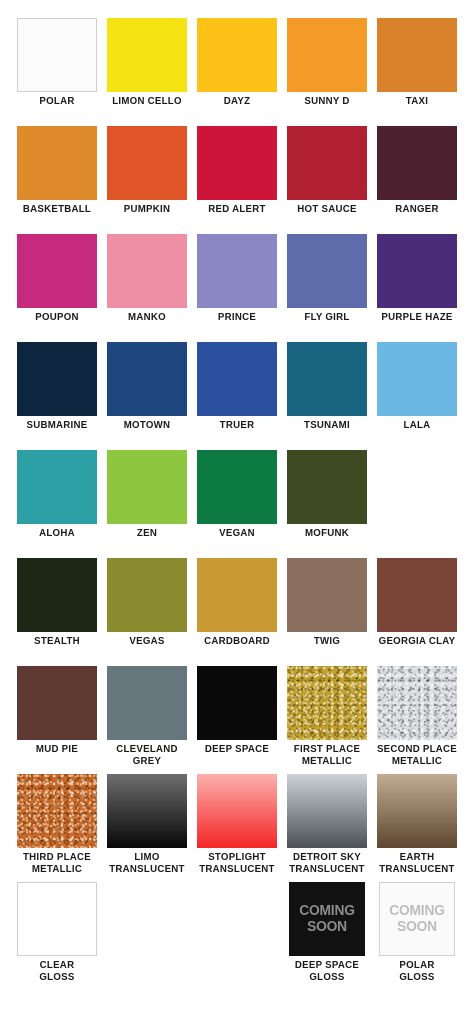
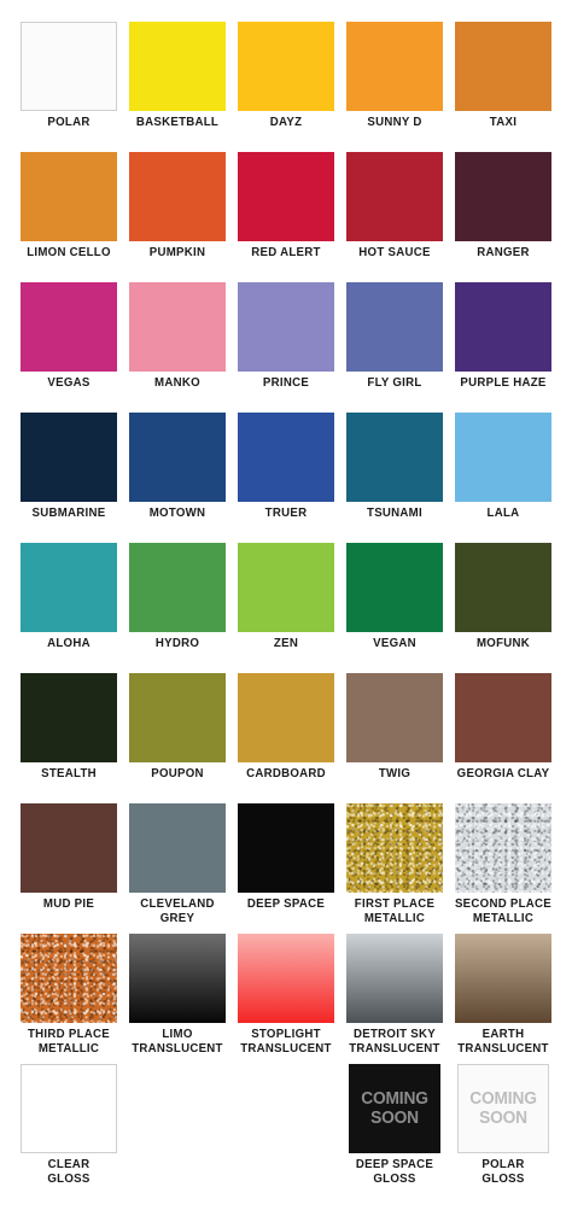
  POLAR
- LIMON CELLO
+ BASKETBALL
  DAYZ
  SUNNY D
  TAXI
- BASKETBALL
+ LIMON CELLO
  PUMPKIN
  RED ALERT
  HOT SAUCE
  RANGER
- POUPON
+ VEGAS
  MANKO
  PRINCE
  FLY GIRL
  PURPLE HAZE
  SUBMARINE
  MOTOWN
  TRUER
  TSUNAMI
  LALA
  ALOHA
+ HYDRO
  ZEN
  VEGAN
  MOFUNK
  STEALTH
- VEGAS
+ POUPON
  CARDBOARD
  TWIG
  GEORGIA CLAY
  MUD PIE
  CLEVELAND
  GREY
  DEEP SPACE
  FIRST PLACE
  METALLIC
  SECOND PLACE
  METALLIC
  THIRD PLACE
  METALLIC
  LIMO
  TRANSLUCENT
  STOPLIGHT
  TRANSLUCENT
  DETROIT SKY
  TRANSLUCENT
  EARTH
  TRANSLUCENT
  CLEAR
  GLOSS
  COMING
  SOON
  DEEP SPACE
  GLOSS
  COMING
  SOON
  POLAR
  GLOSS
